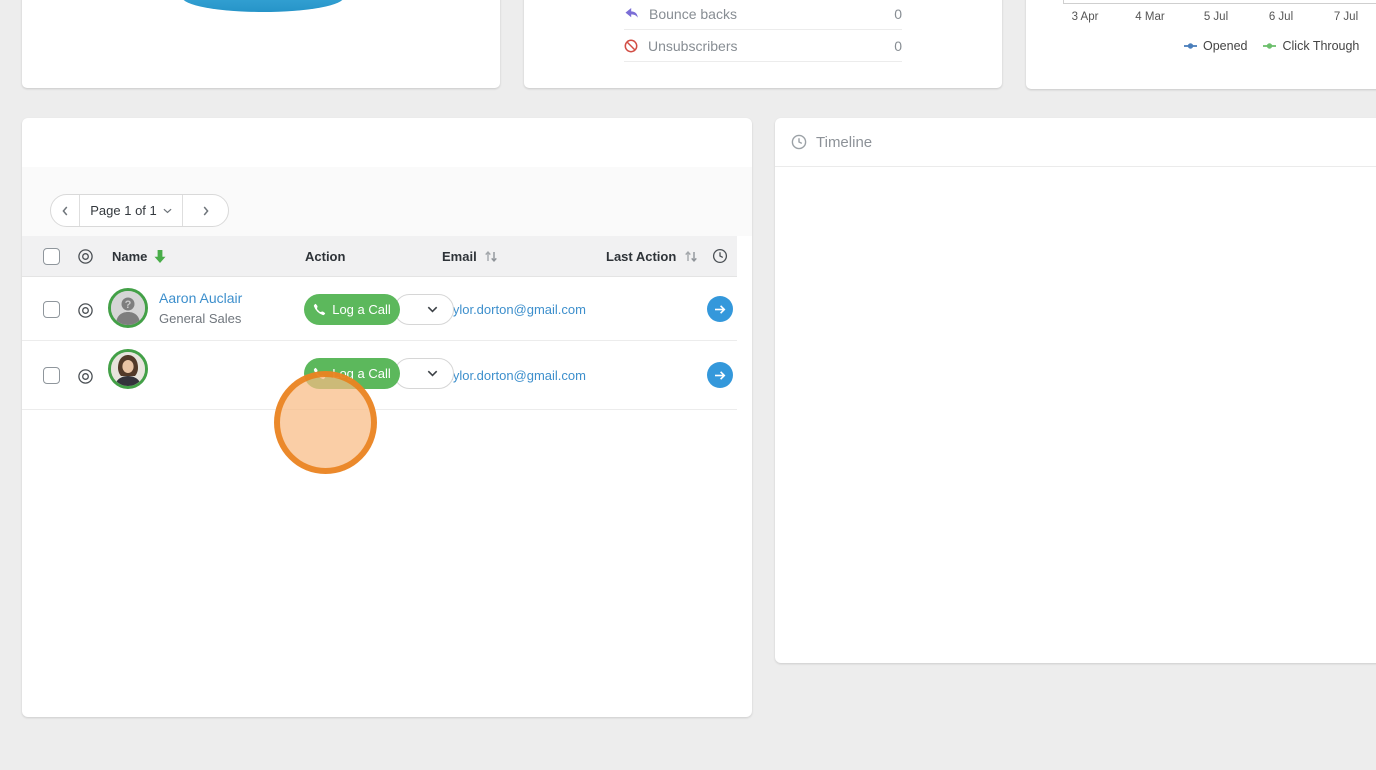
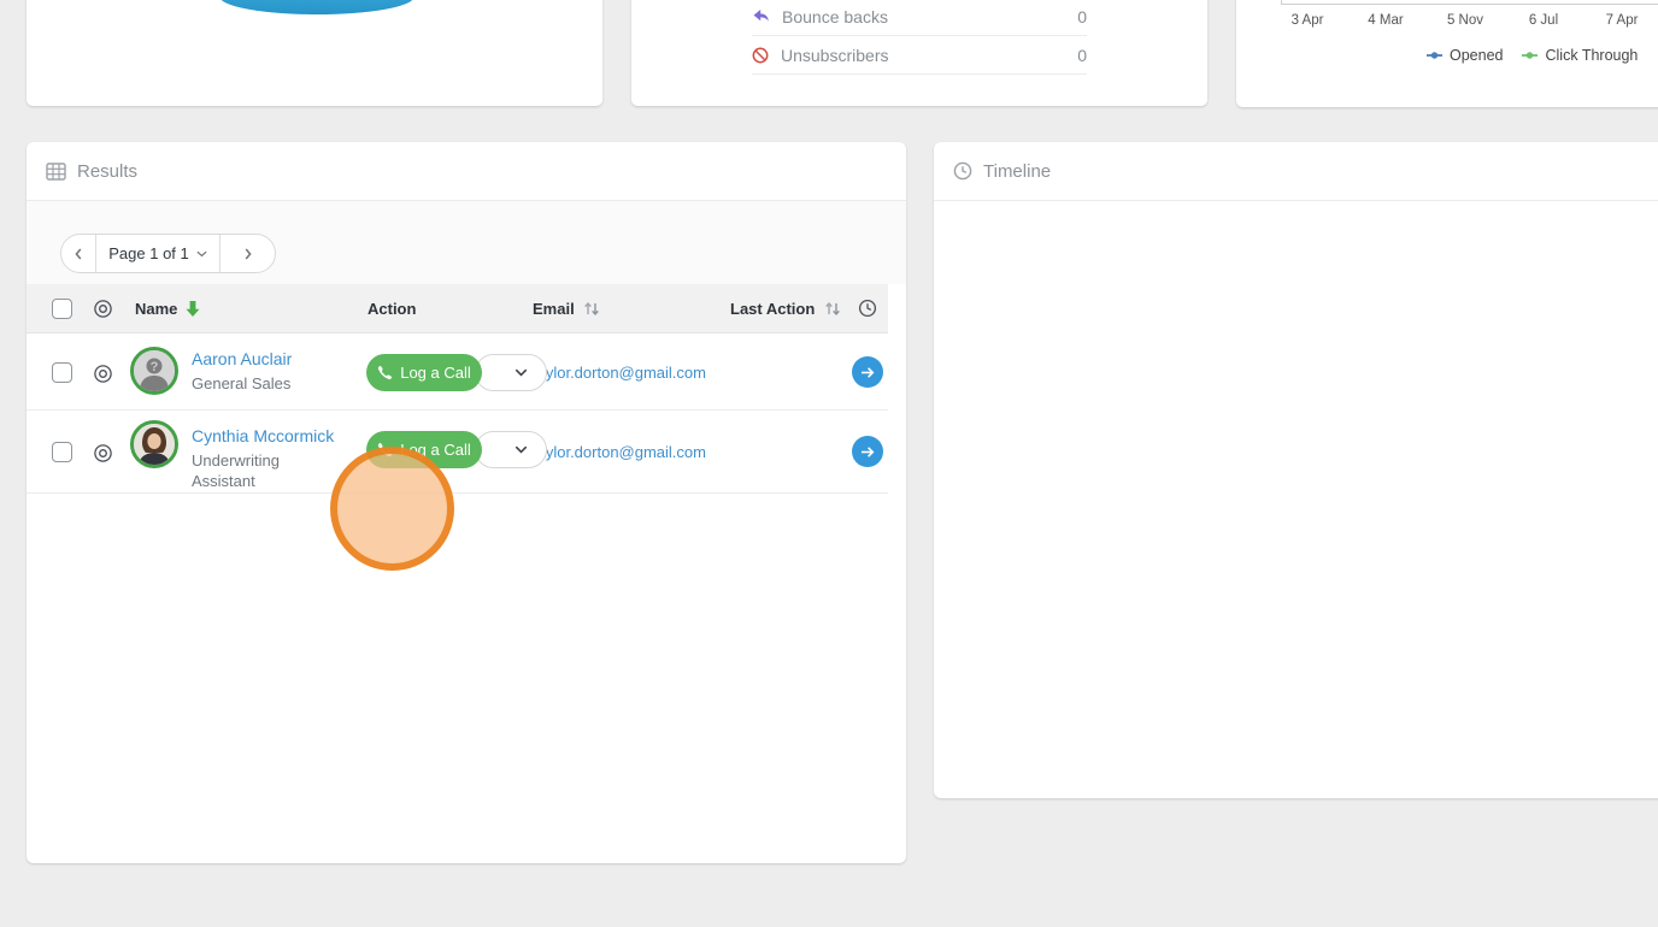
  Bounce backs
  0
  Unsubscribers
  0
  3 Apr
  4 Mar
- 5 Jul
+ 5 Nov
  6 Jul
- 7 Jul
+ 7 Apr
  Opened
  Click Through
+ Results
  Page 1 of 1
  Name
  Action
  Email
  Last Action
  ?
  Aaron Auclair
  General Sales
  Log a Call
  ylor.dorton@gmail.com
+ Cynthia Mccormick
+ Underwriting Assistant
  Log a Call
  ylor.dorton@gmail.com
  Timeline
